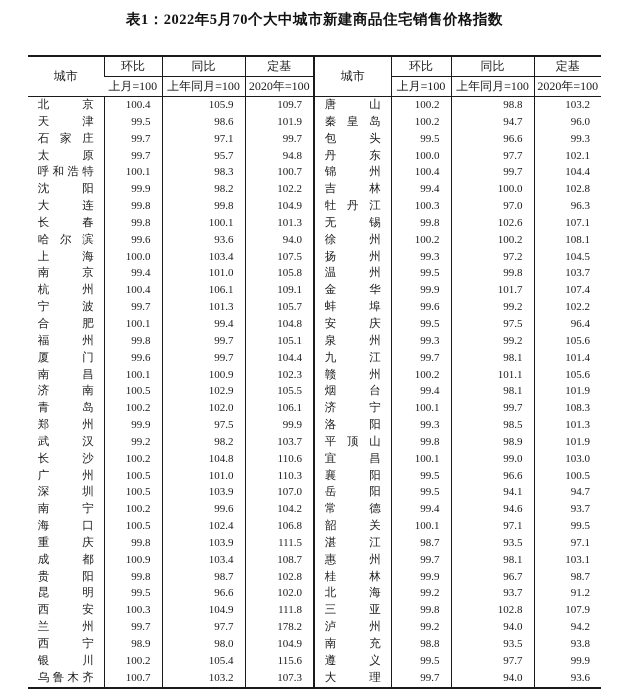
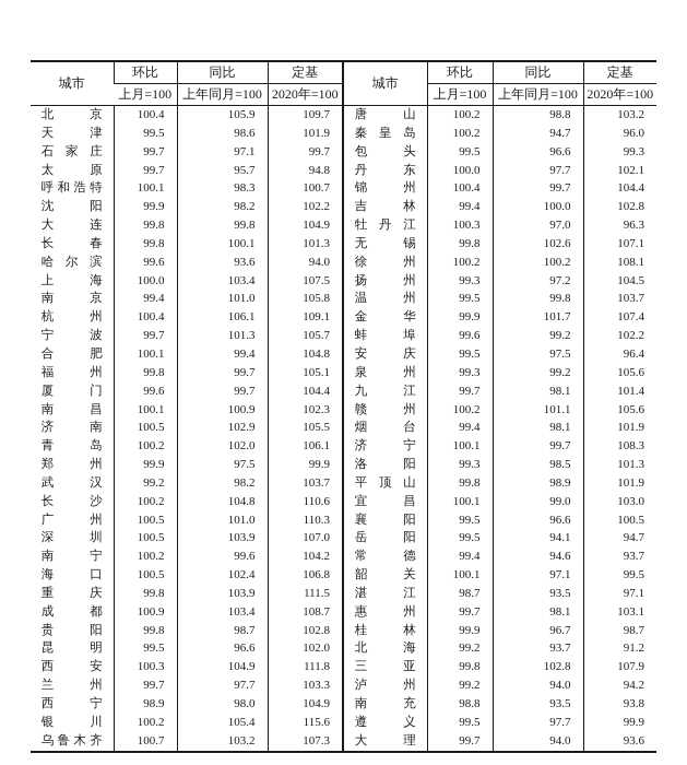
- 表1：2022年5月70个大中城市新建商品住宅销售价格指数
  城市	环比	同比	定基	城市	环比	同比	定基
  上月=100	上年同月=100	2020年=100	上月=100	上年同月=100	2020年=100
  北京	100.4	105.9	109.7	唐山	100.2	98.8	103.2
  天津	99.5	98.6	101.9	秦皇岛	100.2	94.7	96.0
  石家庄	99.7	97.1	99.7	包头	99.5	96.6	99.3
  太原	99.7	95.7	94.8	丹东	100.0	97.7	102.1
  呼和浩特	100.1	98.3	100.7	锦州	100.4	99.7	104.4
  沈阳	99.9	98.2	102.2	吉林	99.4	100.0	102.8
  大连	99.8	99.8	104.9	牡丹江	100.3	97.0	96.3
  长春	99.8	100.1	101.3	无锡	99.8	102.6	107.1
  哈尔滨	99.6	93.6	94.0	徐州	100.2	100.2	108.1
  上海	100.0	103.4	107.5	扬州	99.3	97.2	104.5
  南京	99.4	101.0	105.8	温州	99.5	99.8	103.7
  杭州	100.4	106.1	109.1	金华	99.9	101.7	107.4
  宁波	99.7	101.3	105.7	蚌埠	99.6	99.2	102.2
  合肥	100.1	99.4	104.8	安庆	99.5	97.5	96.4
  福州	99.8	99.7	105.1	泉州	99.3	99.2	105.6
  厦门	99.6	99.7	104.4	九江	99.7	98.1	101.4
  南昌	100.1	100.9	102.3	赣州	100.2	101.1	105.6
  济南	100.5	102.9	105.5	烟台	99.4	98.1	101.9
  青岛	100.2	102.0	106.1	济宁	100.1	99.7	108.3
  郑州	99.9	97.5	99.9	洛阳	99.3	98.5	101.3
  武汉	99.2	98.2	103.7	平顶山	99.8	98.9	101.9
  长沙	100.2	104.8	110.6	宜昌	100.1	99.0	103.0
  广州	100.5	101.0	110.3	襄阳	99.5	96.6	100.5
  深圳	100.5	103.9	107.0	岳阳	99.5	94.1	94.7
  南宁	100.2	99.6	104.2	常德	99.4	94.6	93.7
  海口	100.5	102.4	106.8	韶关	100.1	97.1	99.5
  重庆	99.8	103.9	111.5	湛江	98.7	93.5	97.1
  成都	100.9	103.4	108.7	惠州	99.7	98.1	103.1
  贵阳	99.8	98.7	102.8	桂林	99.9	96.7	98.7
  昆明	99.5	96.6	102.0	北海	99.2	93.7	91.2
  西安	100.3	104.9	111.8	三亚	99.8	102.8	107.9
- 兰州	99.7	97.7	178.2	泸州	99.2	94.0	94.2
+ 兰州	99.7	97.7	103.3	泸州	99.2	94.0	94.2
  西宁	98.9	98.0	104.9	南充	98.8	93.5	93.8
  银川	100.2	105.4	115.6	遵义	99.5	97.7	99.9
  乌鲁木齐	100.7	103.2	107.3	大理	99.7	94.0	93.6
